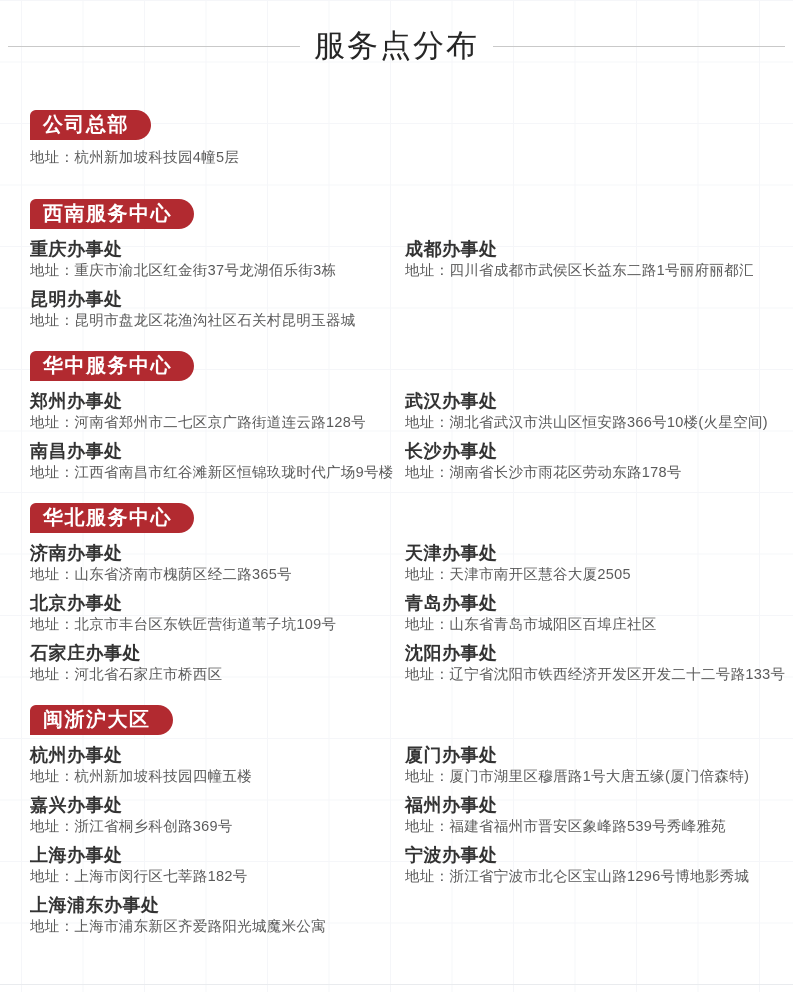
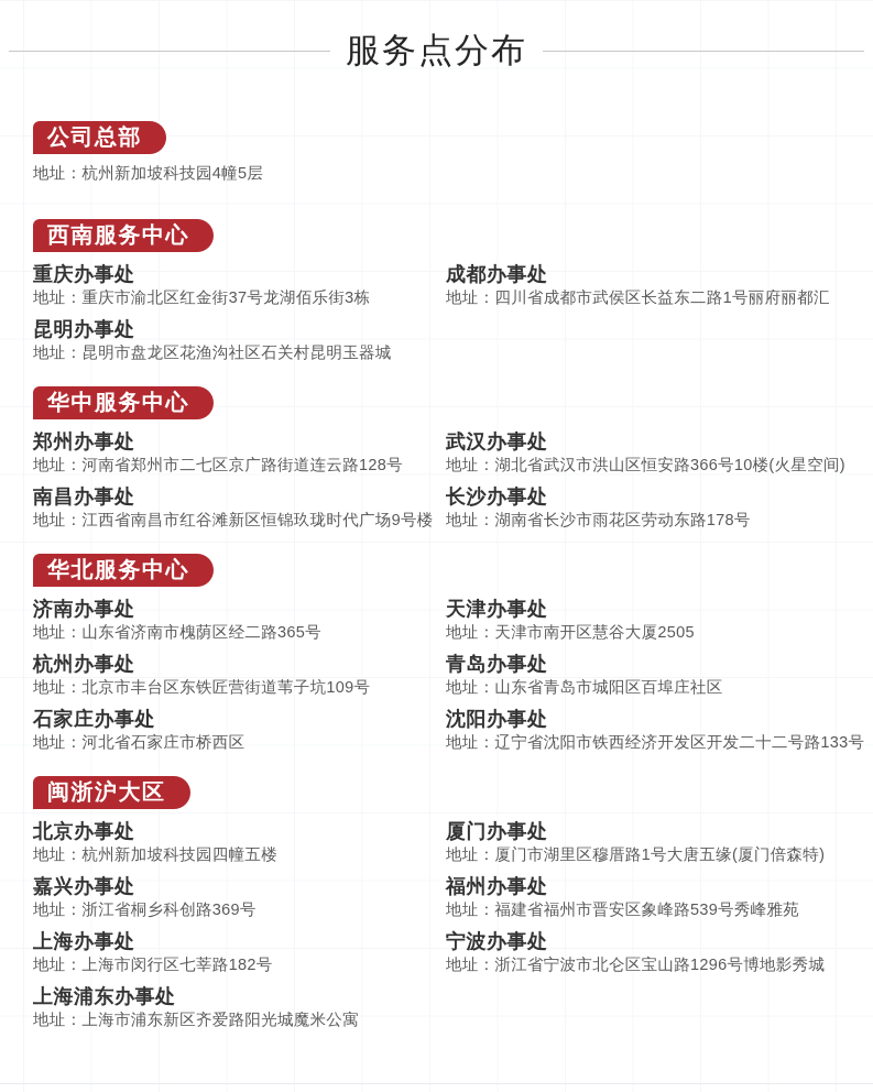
  服务点分布
  公司总部
  地址：杭州新加坡科技园4幢5层
  西南服务中心
  重庆办事处
  地址：重庆市渝北区红金街37号龙湖佰乐街3栋
  成都办事处
  地址：四川省成都市武侯区长益东二路1号丽府丽都汇
  昆明办事处
  地址：昆明市盘龙区花渔沟社区石关村昆明玉器城
  华中服务中心
  郑州办事处
  地址：河南省郑州市二七区京广路街道连云路128号
  武汉办事处
  地址：湖北省武汉市洪山区恒安路366号10楼(火星空间)
  南昌办事处
  地址：江西省南昌市红谷滩新区恒锦玖珑时代广场9号楼
  长沙办事处
  地址：湖南省长沙市雨花区劳动东路178号
  华北服务中心
  济南办事处
  地址：山东省济南市槐荫区经二路365号
  天津办事处
  地址：天津市南开区慧谷大厦2505
- 北京办事处
+ 杭州办事处
  地址：北京市丰台区东铁匠营街道苇子坑109号
  青岛办事处
  地址：山东省青岛市城阳区百埠庄社区
  石家庄办事处
  地址：河北省石家庄市桥西区
  沈阳办事处
  地址：辽宁省沈阳市铁西经济开发区开发二十二号路133号
  闽浙沪大区
- 杭州办事处
+ 北京办事处
  地址：杭州新加坡科技园四幢五楼
  厦门办事处
  地址：厦门市湖里区穆厝路1号大唐五缘(厦门倍森特)
  嘉兴办事处
  地址：浙江省桐乡科创路369号
  福州办事处
  地址：福建省福州市晋安区象峰路539号秀峰雅苑
  上海办事处
  地址：上海市闵行区七莘路182号
  宁波办事处
  地址：浙江省宁波市北仑区宝山路1296号博地影秀城
  上海浦东办事处
  地址：上海市浦东新区齐爱路阳光城魔米公寓
